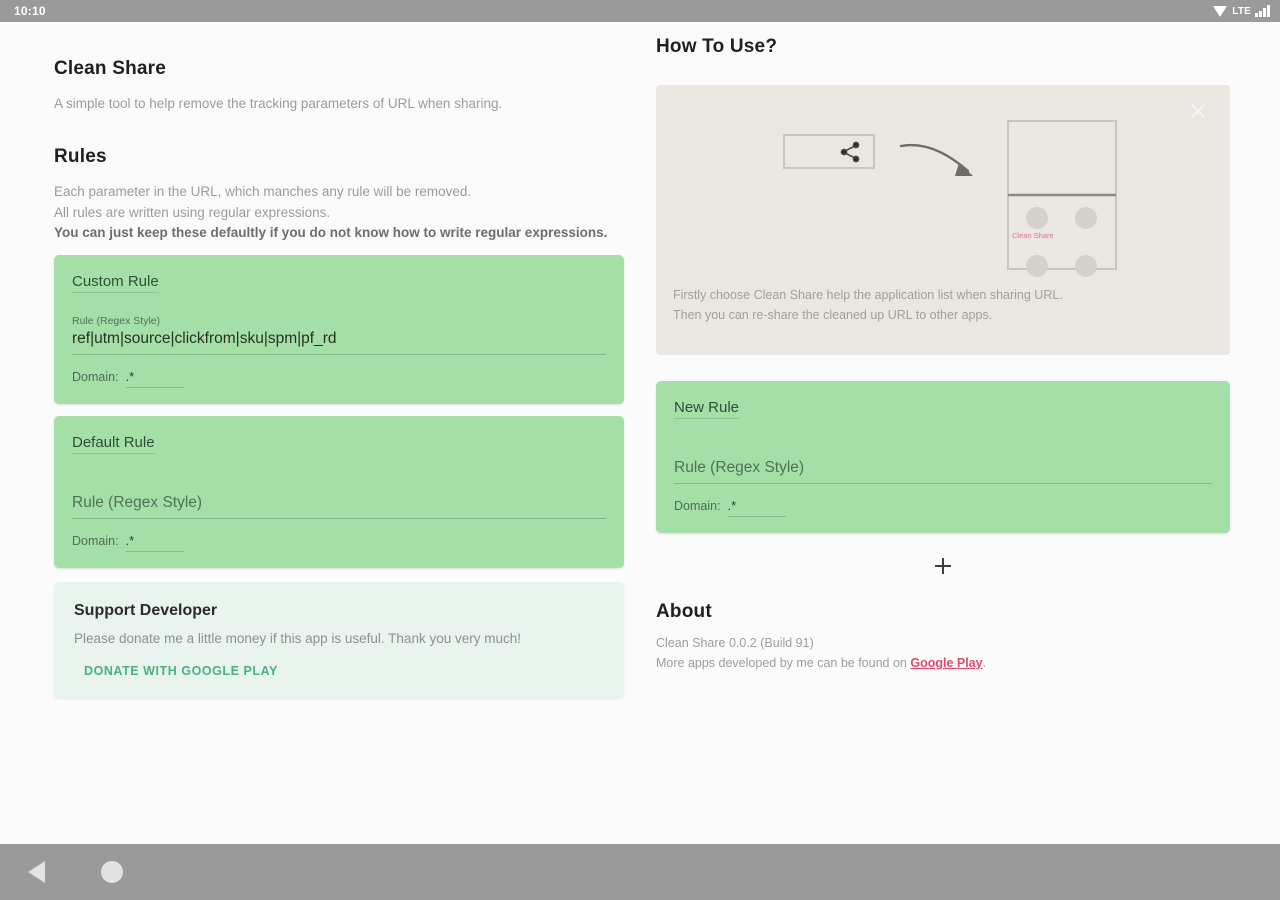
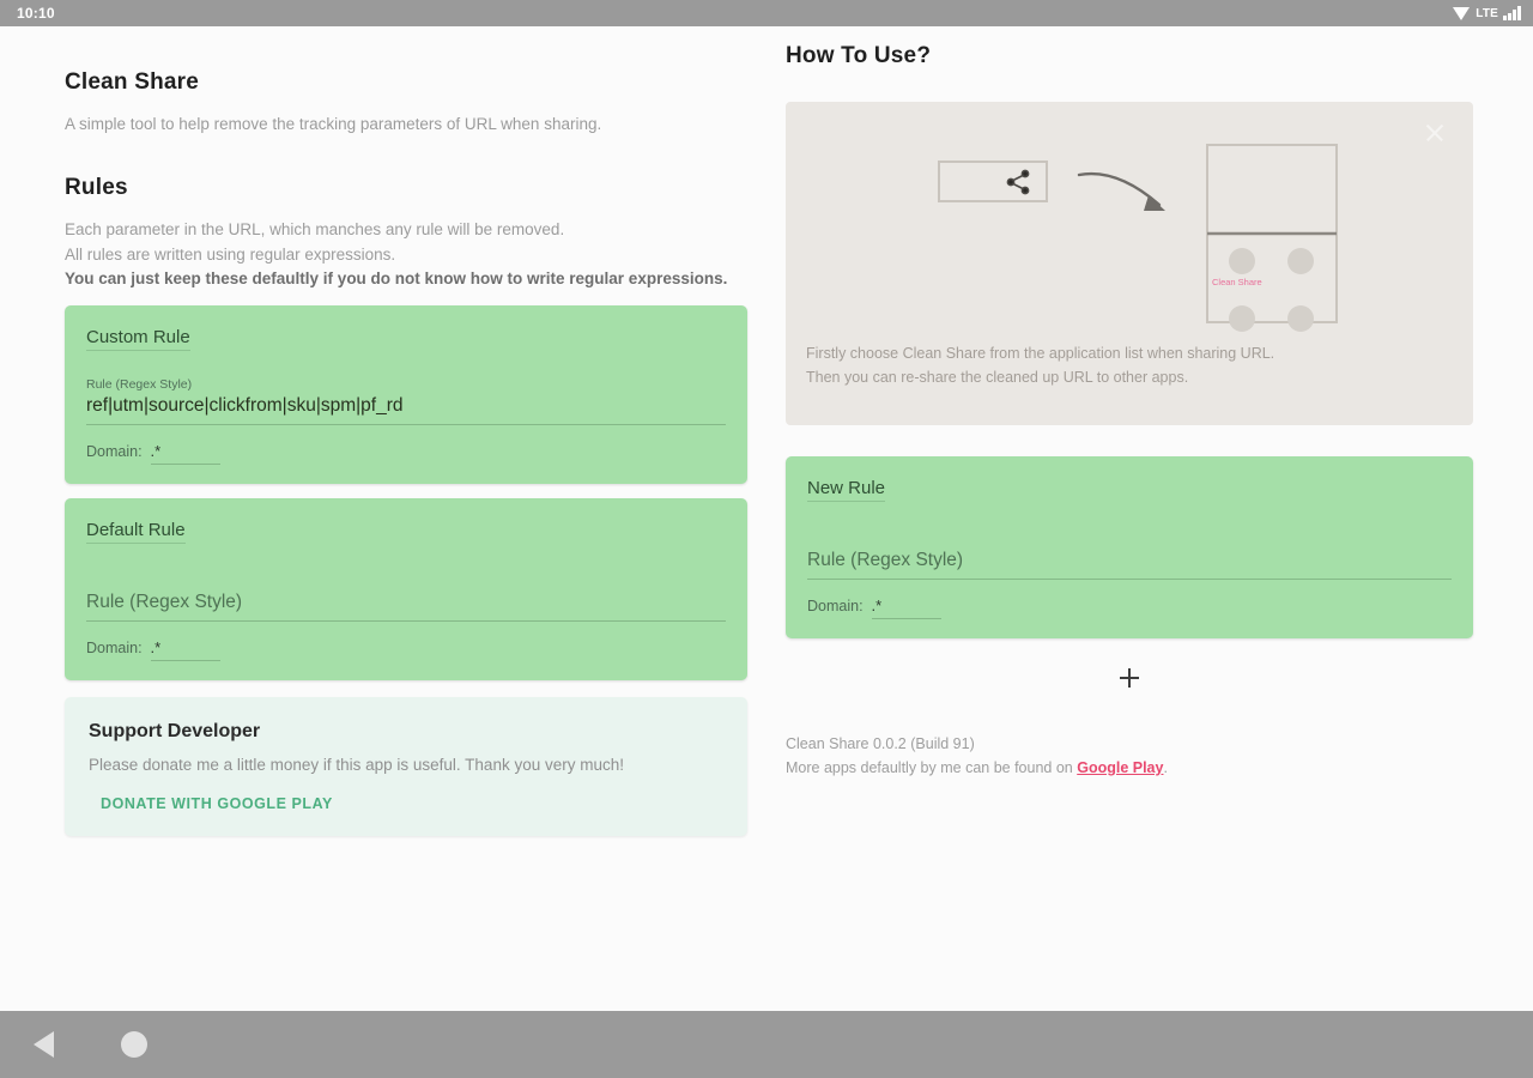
  10:10
  LTE
  Clean Share
  A simple tool to help remove the tracking parameters of URL when sharing.
  Rules
  Each parameter in the URL, which manches any rule will be removed.
  All rules are written using regular expressions.
  You can just keep these defaultly if you do not know how to write regular expressions.
  Custom Rule
  Rule (Regex Style)
  ref|utm|source|clickfrom|sku|spm|pf_rd
  Domain:
  .*
  Default Rule
  Rule (Regex Style)
  Domain:
  .*
  Support Developer
  Please donate me a little money if this app is useful. Thank you very much!
  DONATE WITH GOOGLE PLAY
  How To Use?
  Clean Share
- Firstly choose Clean Share help the application list when sharing URL.
+ Firstly choose Clean Share from the application list when sharing URL.
  Then you can re-share the cleaned up URL to other apps.
  New Rule
  Rule (Regex Style)
  Domain:
  .*
- About
  Clean Share 0.0.2 (Build 91)
- More apps developed by me can be found on Google Play.
+ More apps defaultly by me can be found on Google Play.
